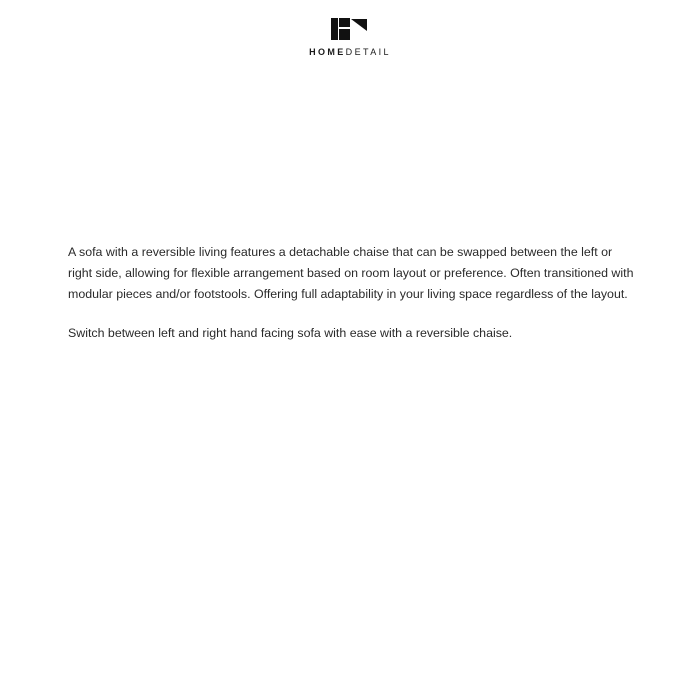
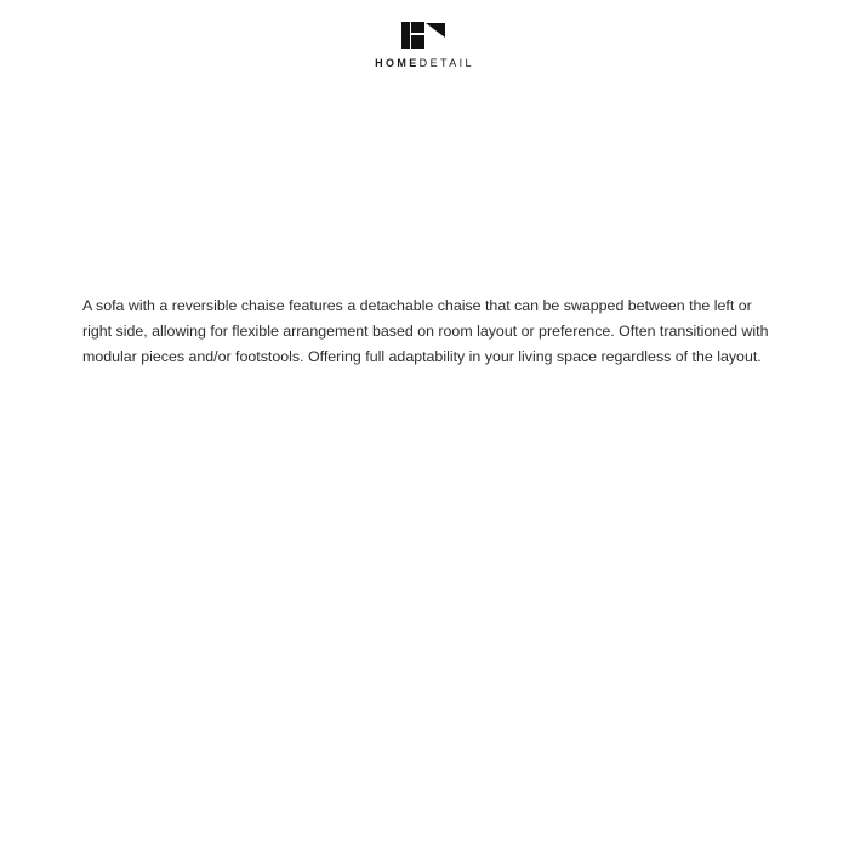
  HOMEDETAIL
- A sofa with a reversible living features a detachable chaise that can be swapped between the left or right side, allowing for flexible arrangement based on room layout or preference. Often transitioned with modular pieces and/or footstools. Offering full adaptability in your living space regardless of the layout.
+ A sofa with a reversible chaise features a detachable chaise that can be swapped between the left or right side, allowing for flexible arrangement based on room layout or preference. Often transitioned with modular pieces and/or footstools. Offering full adaptability in your living space regardless of the layout.
- Switch between left and right hand facing sofa with ease with a reversible chaise.
